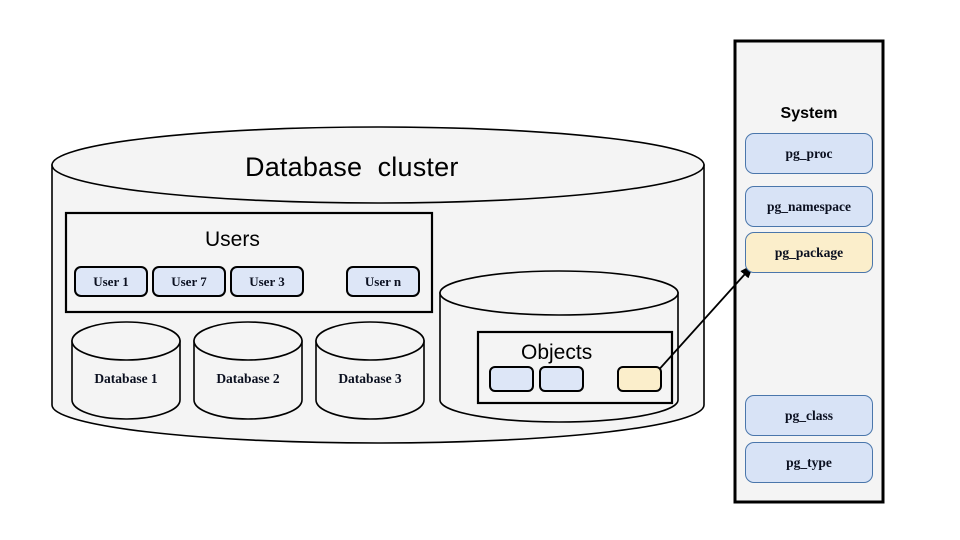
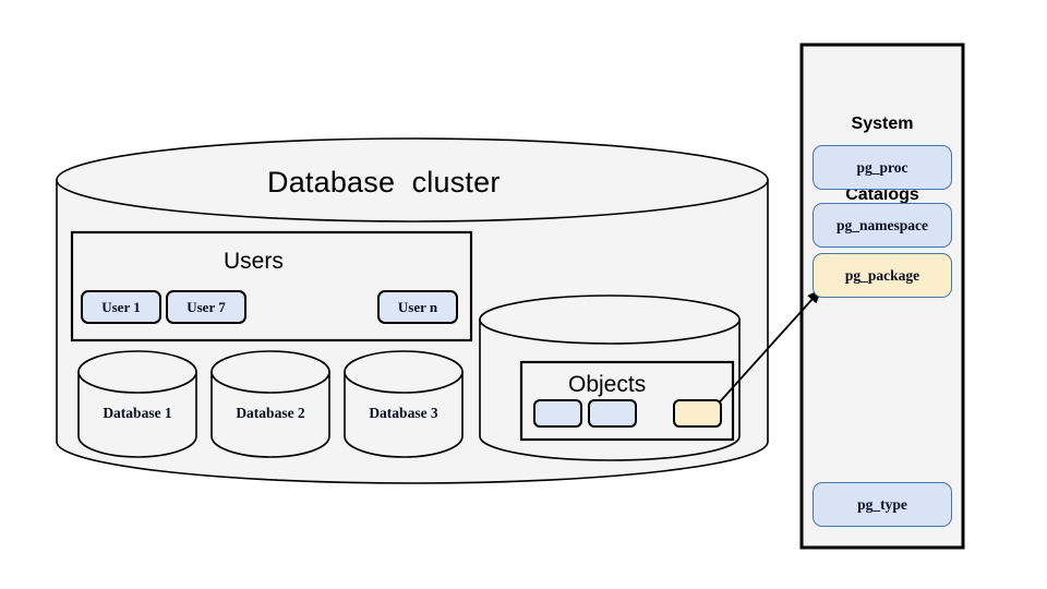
  Database cluster
  Users
  User 1
  User 7
- User 3
  User n
  Database 1
  Database 2
  Database 3
  Objects
  System
+ Catalogs
  pg_proc
  pg_namespace
  pg_package
- pg_class
  pg_type
